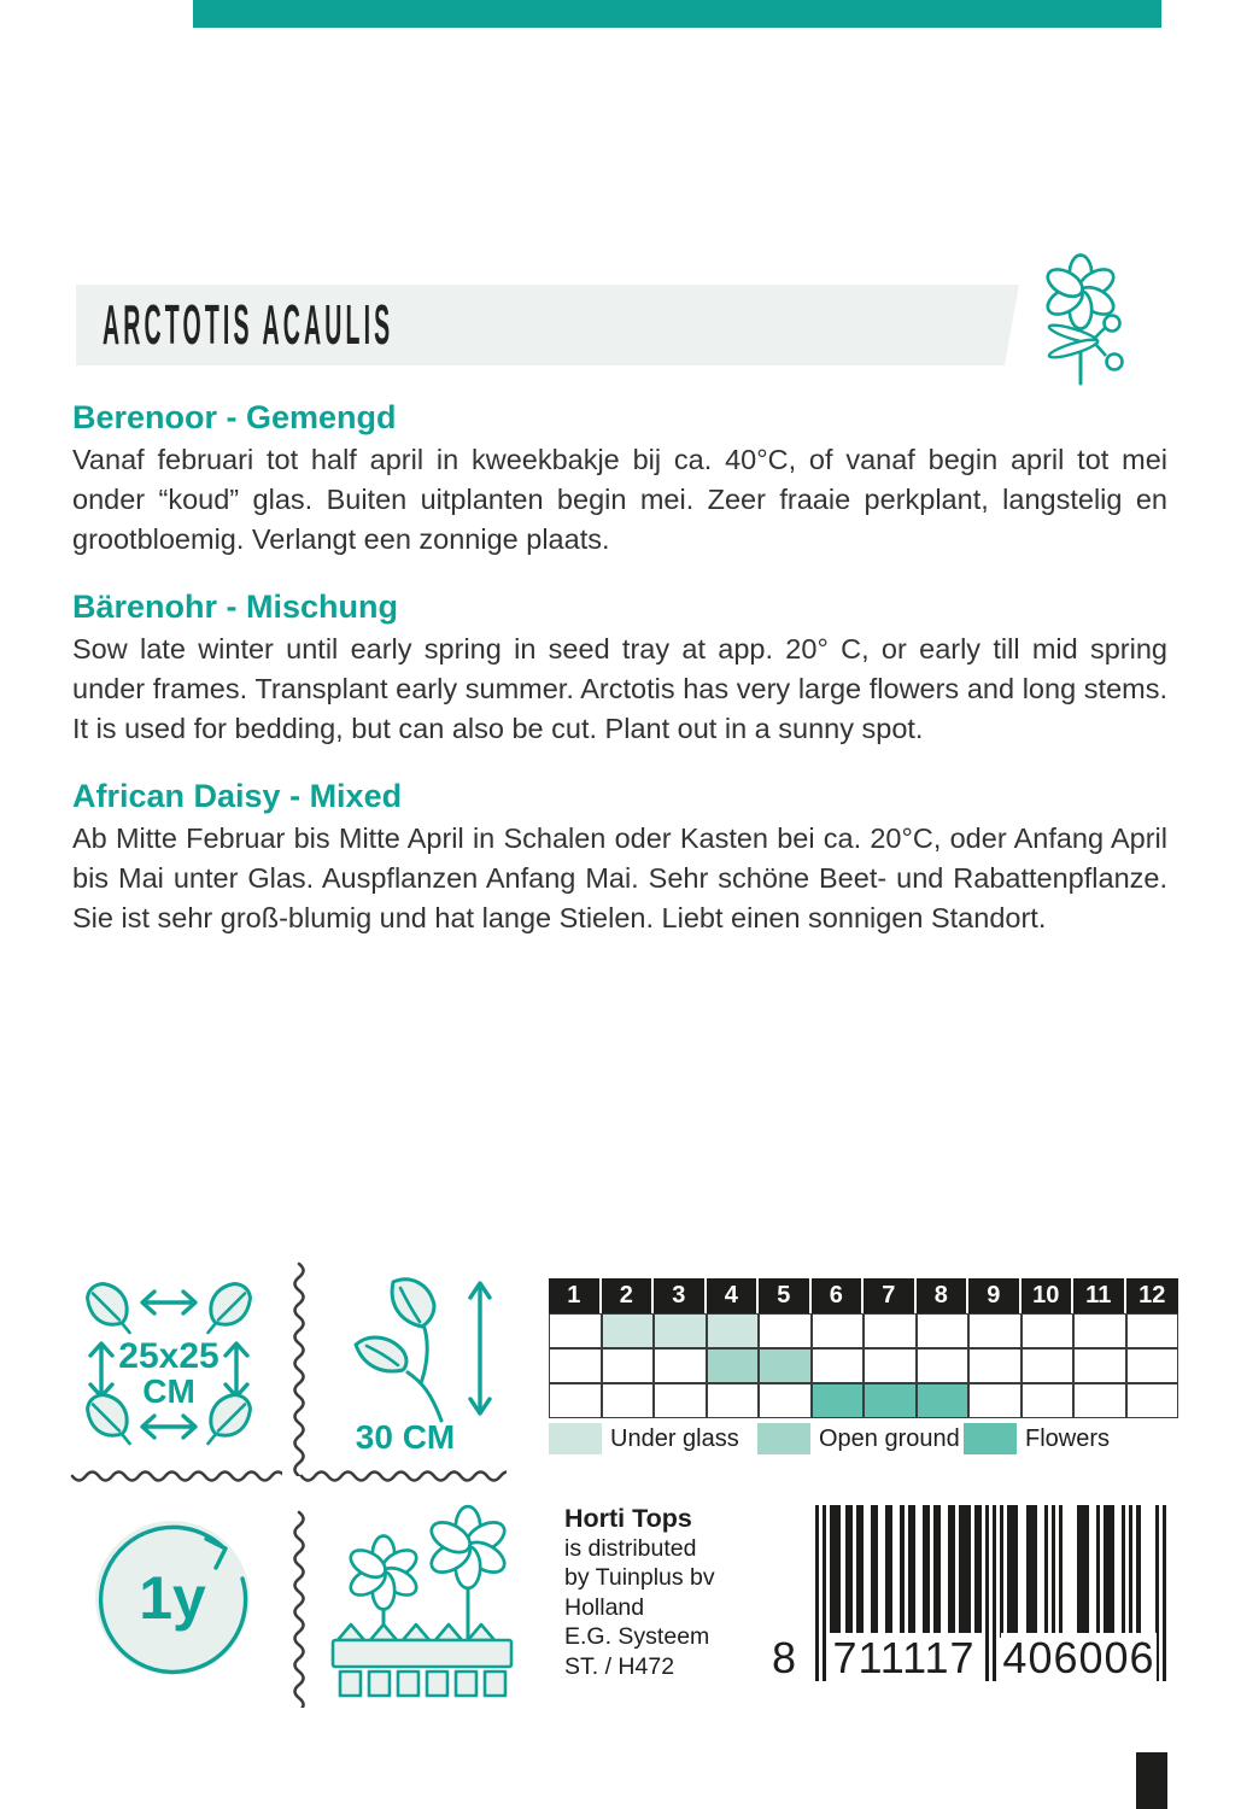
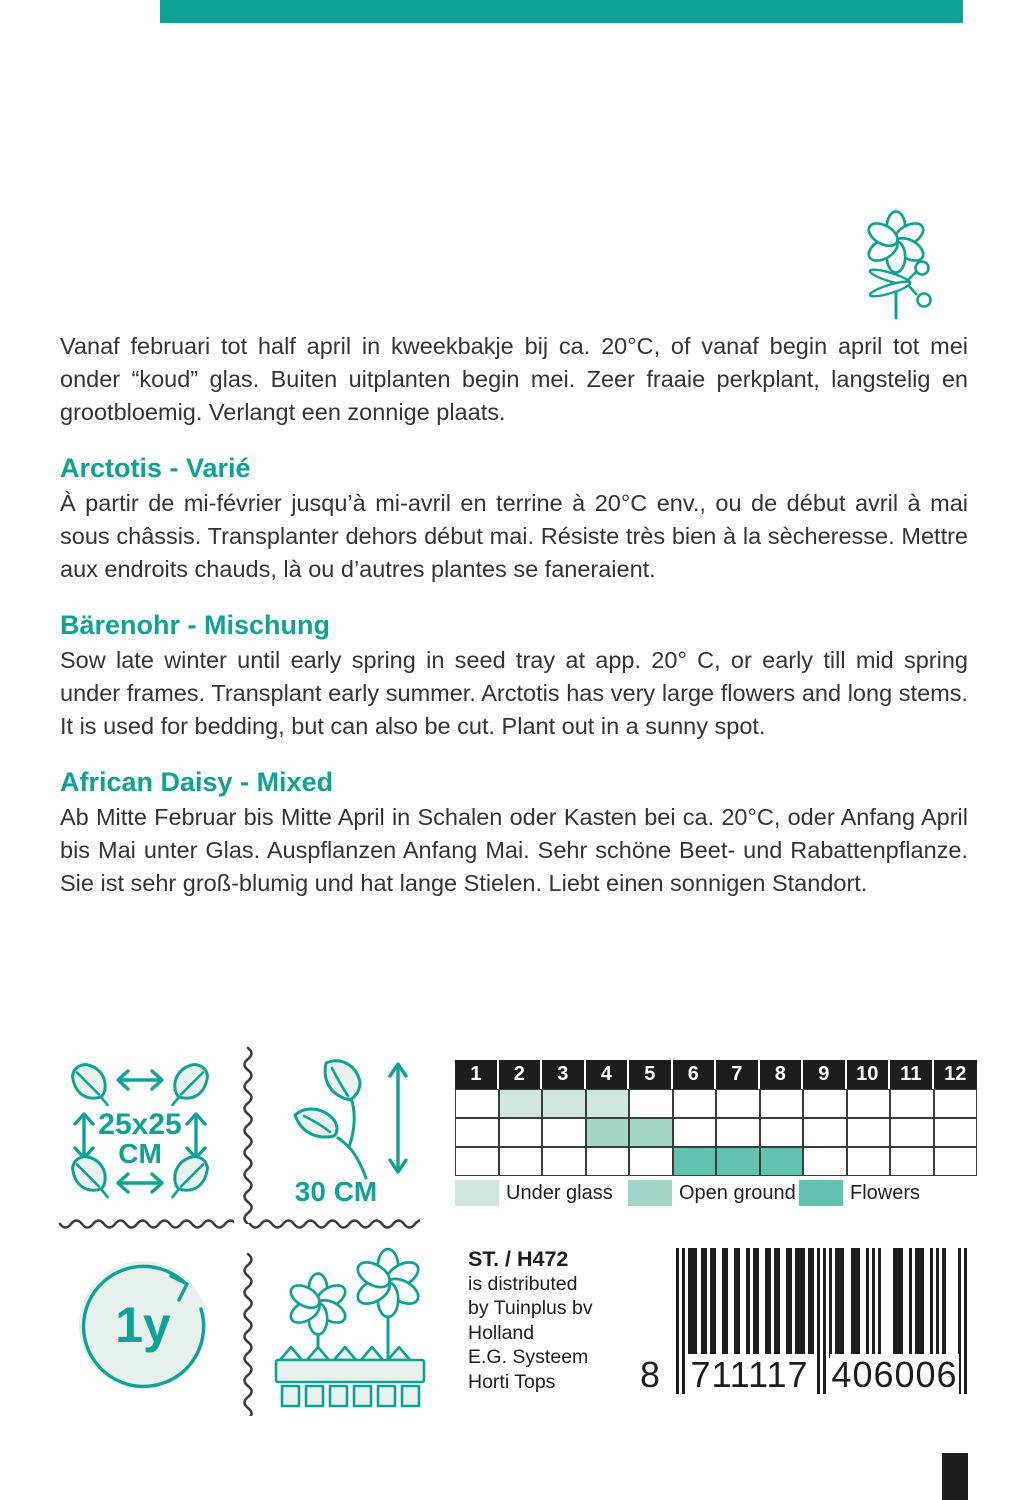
- ARCTOTIS ACAULIS
- Berenoor - Gemengd
- Vanaf februari tot half april in kweekbakje bij ca. 40°C, of vanaf begin april tot mei onder “koud” glas. Buiten uitplanten begin mei. Zeer fraaie perkplant, langstelig en grootbloemig. Verlangt een zonnige plaats.
+ Vanaf februari tot half april in kweekbakje bij ca. 20°C, of vanaf begin april tot mei onder “koud” glas. Buiten uitplanten begin mei. Zeer fraaie perkplant, langstelig en grootbloemig. Verlangt een zonnige plaats.
+ Arctotis - Varié
+ À partir de mi-février jusqu’à mi-avril en terrine à 20°C env., ou de début avril à mai sous châssis. Transplanter dehors début mai. Résiste très bien à la sècheresse. Mettre aux endroits chauds, là ou d’autres plantes se faneraient.
  Bärenohr - Mischung
  Sow late winter until early spring in seed tray at app. 20° C, or early till mid spring under frames. Transplant early summer. Arctotis has very large flowers and long stems. It is used for bedding, but can also be cut. Plant out in a sunny spot.
  African Daisy - Mixed
  Ab Mitte Februar bis Mitte April in Schalen oder Kasten bei ca. 20°C, oder Anfang April bis Mai unter Glas. Auspflanzen Anfang Mai. Sehr schöne Beet- und Rabattenpflanze. Sie ist sehr groß-blumig und hat lange Stielen. Liebt einen sonnigen Standort.
  25x25
  CM
  30 CM
  1
  2
  3
  4
  5
  6
  7
  8
  9
  10
  11
  12
  Under glass
  Open ground
  Flowers
  1y
- Horti Tops
+ ST. / H472
  is distributed
  by Tuinplus bv
  Holland
  E.G. Systeem
- ST. / H472
+ Horti Tops
  8
  711117
  406006
